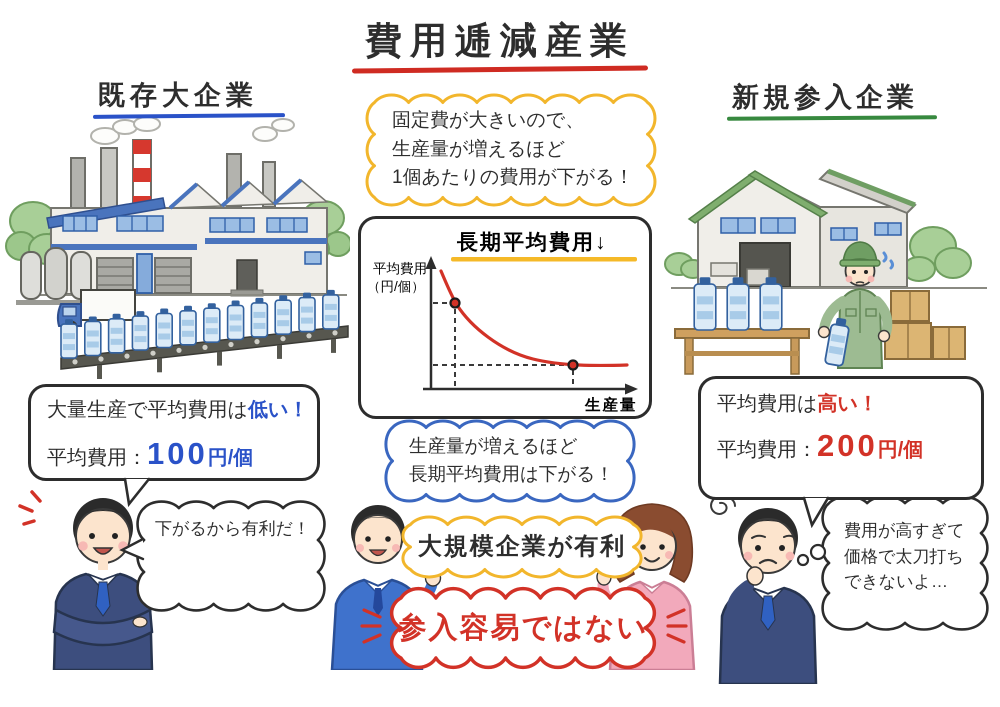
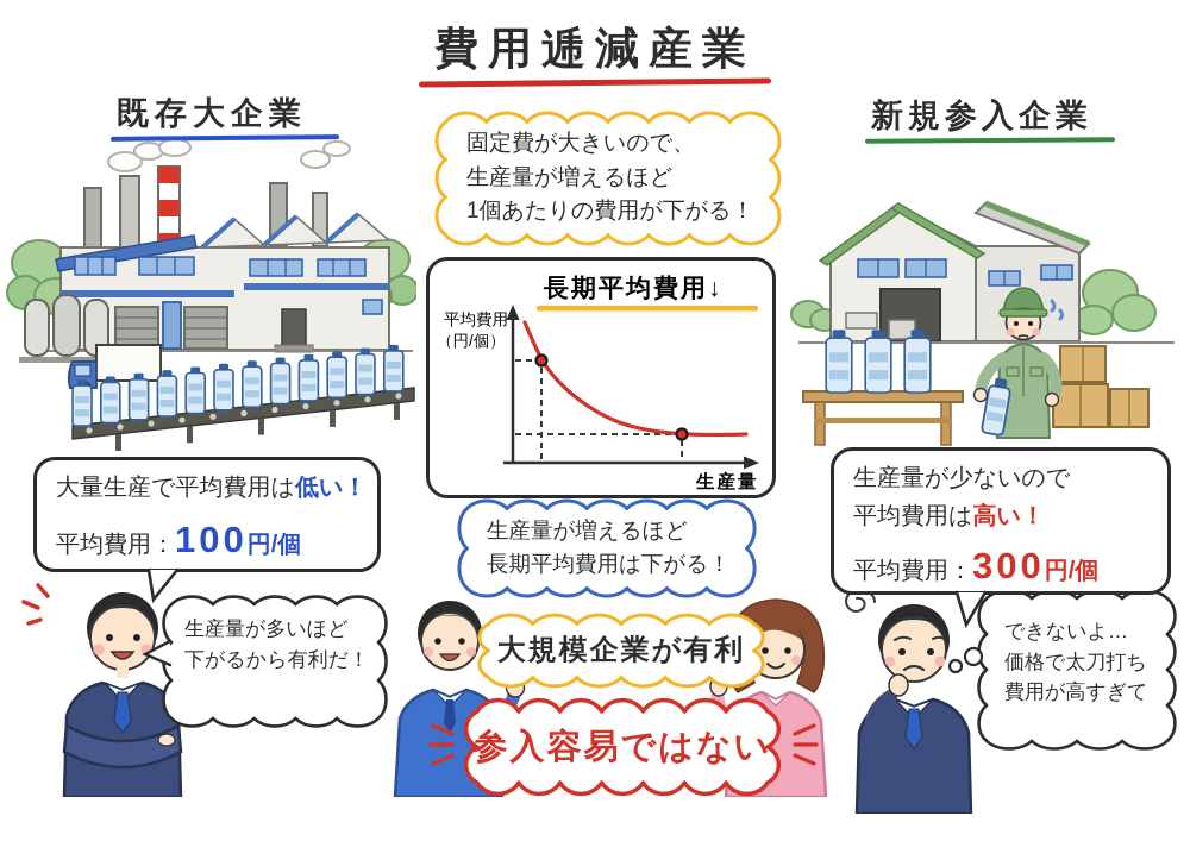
  費用逓減産業
  既存大企業
  新規参入企業
  固定費が大きいので、
  生産量が増えるほど
  1個あたりの費用が下がる！
  長期平均費用↓
  平均費用
  （円/個）
  生産量
  生産量が増えるほど
  長期平均費用は下がる！
  大量生産で平均費用は低い！
  平均費用：100円/個
+ 生産量が多いほど
  下がるから有利だ！
  大規模企業が有利
  参入容易ではない
+ 生産量が少ないので
  平均費用は高い！
- 平均費用：200円/個
+ 平均費用：300円/個
- 費用が高すぎて
+ できないよ…
  価格で太刀打ち
- できないよ…
+ 費用が高すぎて
